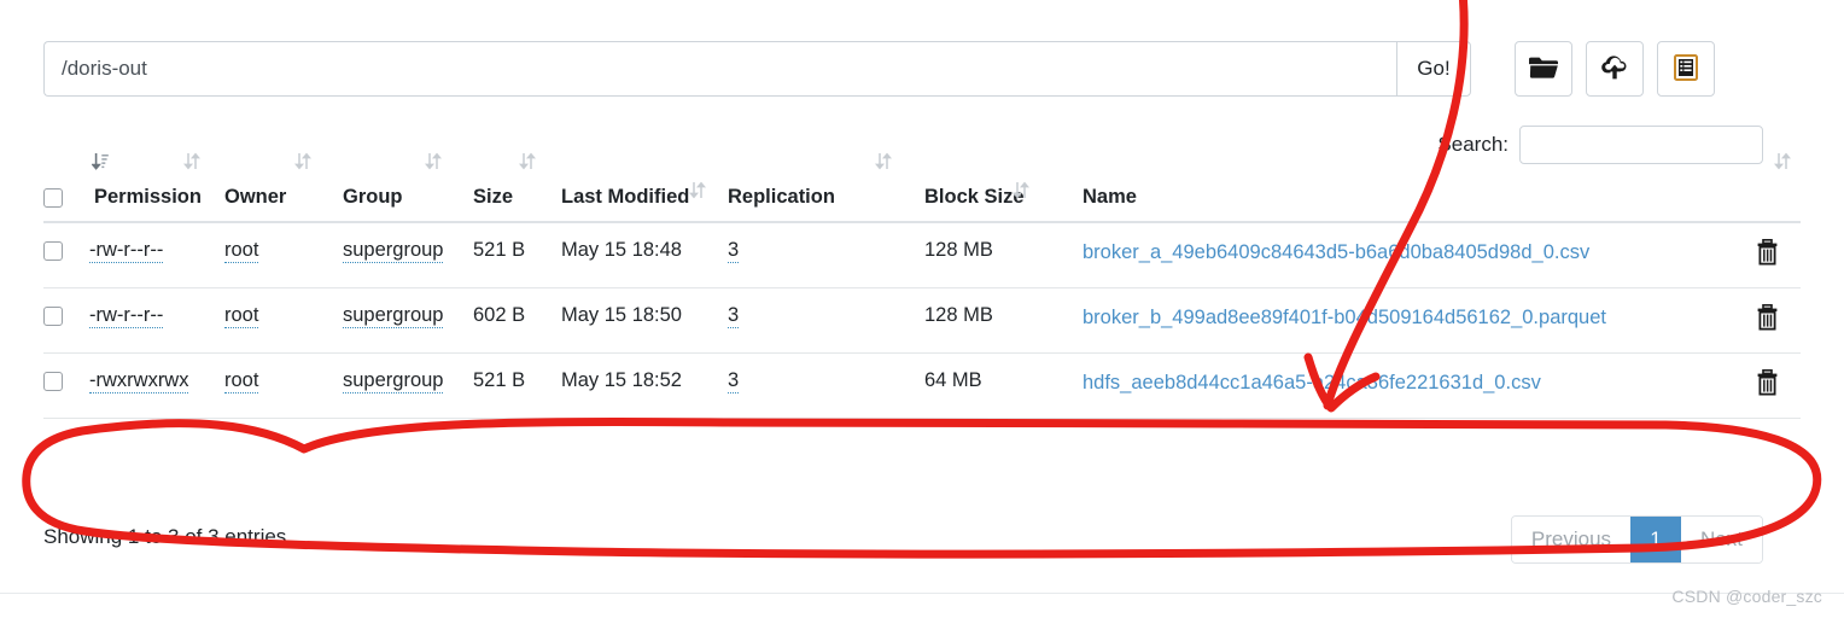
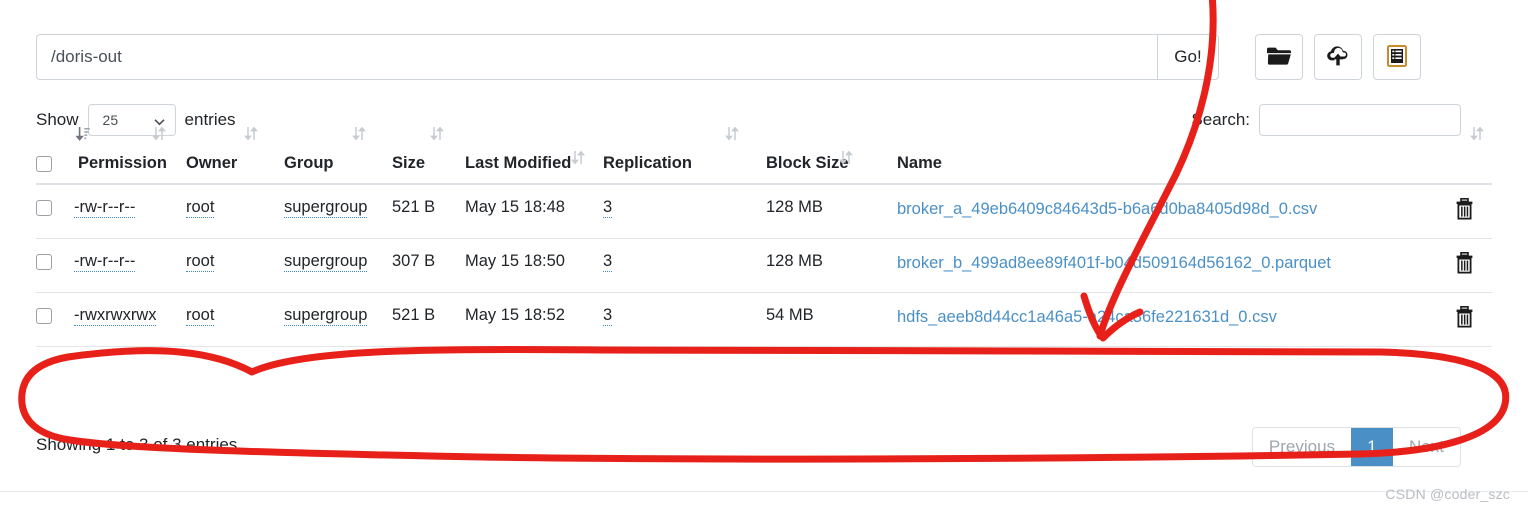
  /doris-out
  Go!
+ Show
+ 25
+ entries
  earch:
  	Permission	Owner	Group	Size	Last Modified	Replication	Block Siz	Name
  	-rw-r--r--	root	supergroup	521 B	May 15 18:48	3	128 MB	broker_a_49eb6409c84643d5-b6ad0ba8405d98d_0.csv
- 	-rw-r--r--	root	supergroup	602 B	May 15 18:50	3	128 MB	broker_b_499ad8ee89f401f-b0d509164d56162_0.parquet
+ 	-rw-r--r--	root	supergroup	307 B	May 15 18:50	3	128 MB	broker_b_499ad8ee89f401f-b0d509164d56162_0.parquet
- 	-rwxrwxrwx	root	supergroup	521 B	May 15 18:52	3	64 MB	hdfs_aeeb8d44cc1a46a5-24c6fe221631d_0.csv
+ 	-rwxrwxrwx	root	supergroup	521 B	May 15 18:52	3	54 MB	hdfs_aeeb8d44cc1a46a5-24c6fe221631d_0.csv
  Previous
  1
  CSDN @coder_szc
